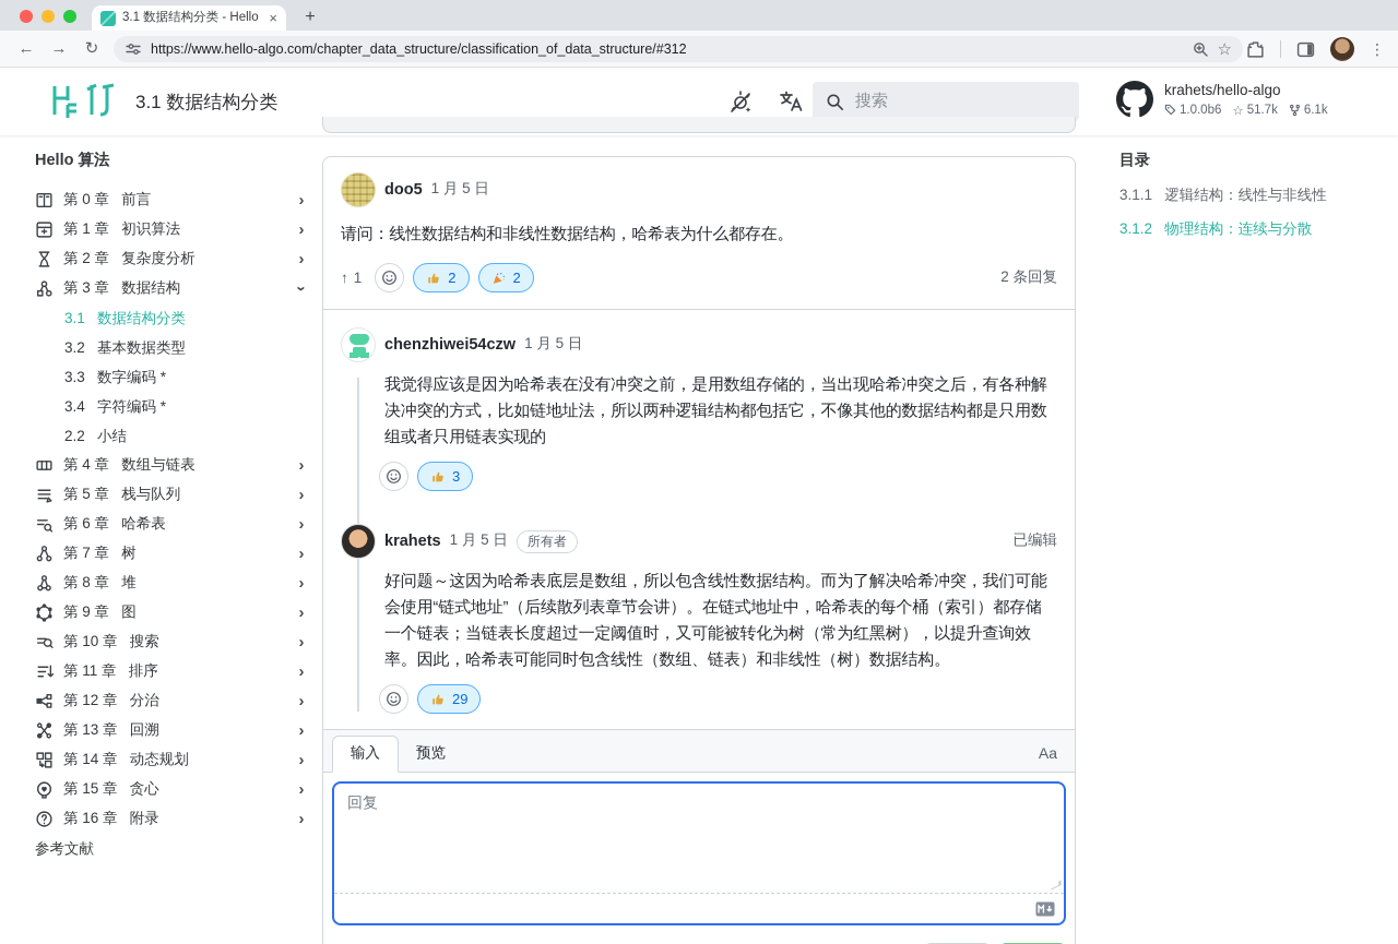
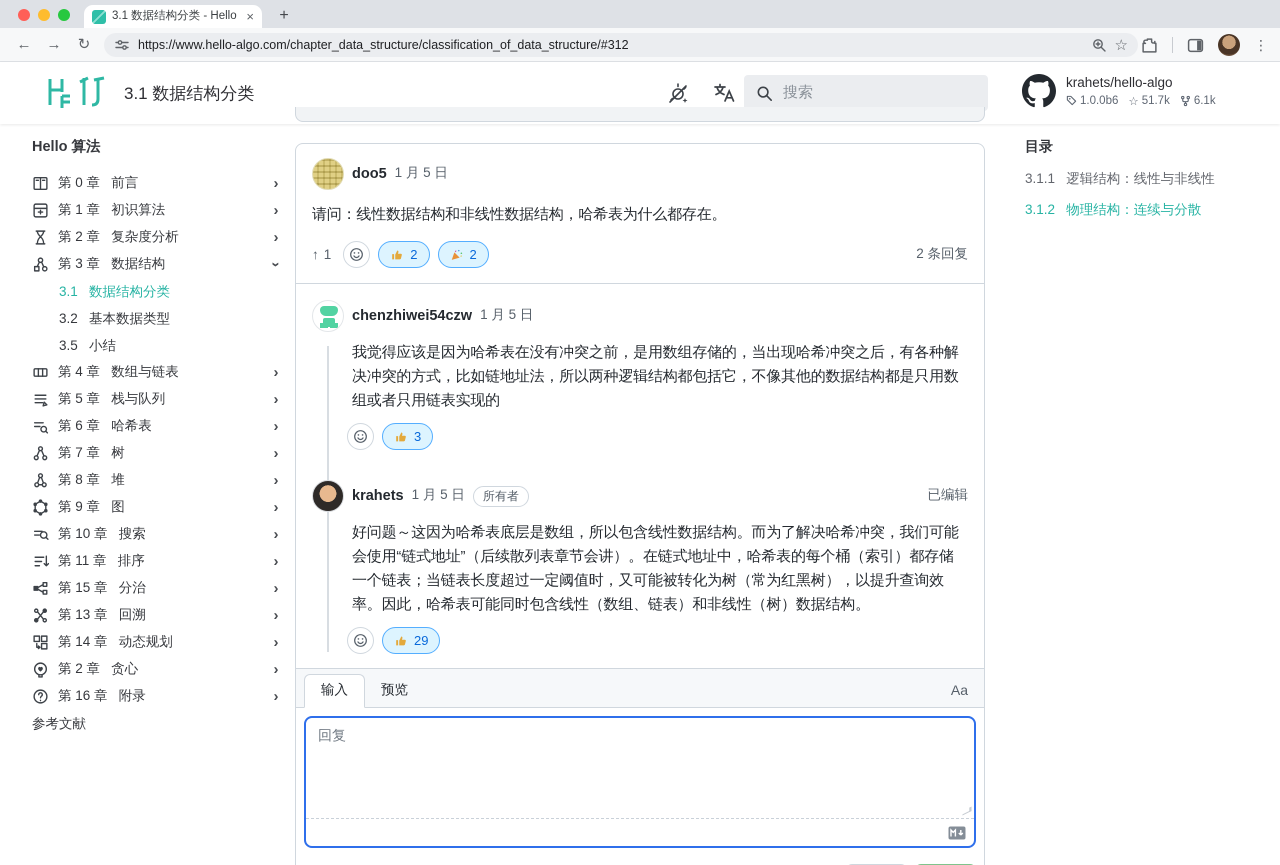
  3.1 数据结构分类 - Hello
  ×
  +
  ←
  →
  ↻
  https://www.hello-algo.com/chapter_data_structure/classification_of_data_structure/#312
  ☆
  ⋮
  3.1 数据结构分类
  搜索
  krahets/hello-algo
  1.0.0b6
  ☆
  51.7k
  6.1k
  Hello 算法
  第 0 章 前言
  ›
  第 1 章 初识算法
  ›
  第 2 章 复杂度分析
  ›
  第 3 章 数据结构
  3.1 数据结构分类
  3.2 基本数据类型
- 3.3 数字编码 *
- 3.4 字符编码 *
- 2.2 小结
+ 3.5 小结
  第 4 章 数组与链表
  ›
  第 5 章 栈与队列
  ›
  第 6 章 哈希表
  ›
  第 7 章 树
  ›
  第 8 章 堆
  ›
  第 9 章 图
  ›
  第 10 章 搜索
  ›
  第 11 章 排序
  ›
- 第 12 章 分治
+ 第 15 章 分治
  ›
  第 13 章 回溯
  ›
  第 14 章 动态规划
  ›
- 第 15 章 贪心
+ 第 2 章 贪心
  ›
  第 16 章 附录
  ›
  参考文献
  目录
  3.1.1 逻辑结构：线性与非线性
  3.1.2 物理结构：连续与分散
  doo5
  1 月 5 日
  请问：线性数据结构和非线性数据结构，哈希表为什么都存在。
  ↑
  1
  2
  2
  2 条回复
  chenzhiwei54czw
  1 月 5 日
  我觉得应该是因为哈希表在没有冲突之前，是用数组存储的，当出现哈希冲突之后，有各种解决冲突的方式，比如链地址法，所以两种逻辑结构都包括它，不像其他的数据结构都是只用数组或者只用链表实现的
  3
  krahets
  1 月 5 日
  所有者
  已编辑
  好问题～这因为哈希表底层是数组，所以包含线性数据结构。而为了解决哈希冲突，我们可能会使用“链式地址”（后续散列表章节会讲）。在链式地址中，哈希表的每个桶（索引）都存储一个链表；当链表长度超过一定阈值时，又可能被转化为树（常为红黑树），以提升查询效率。因此，哈希表可能同时包含线性（数组、链表）和非线性（树）数据结构。
  29
  输入
  预览
  Aa
  回复
